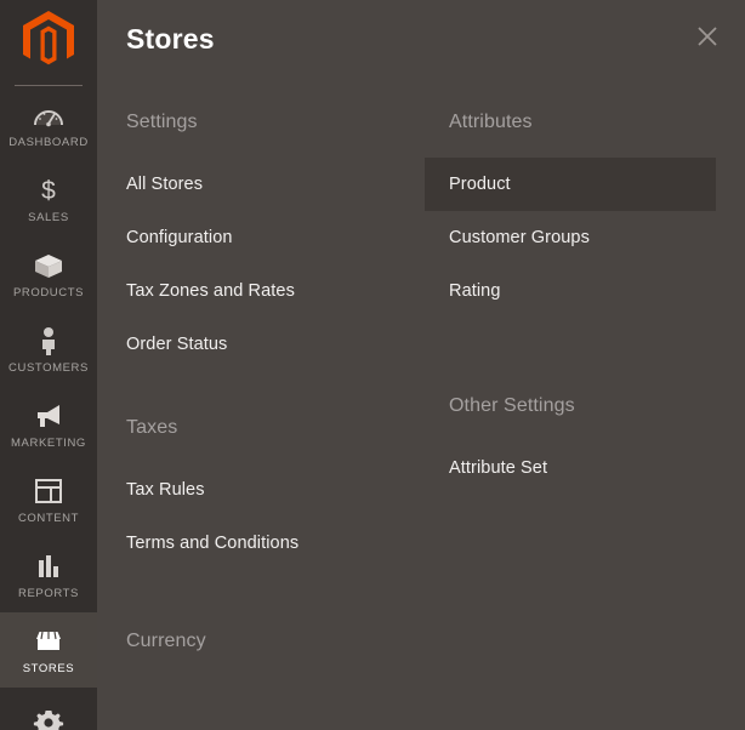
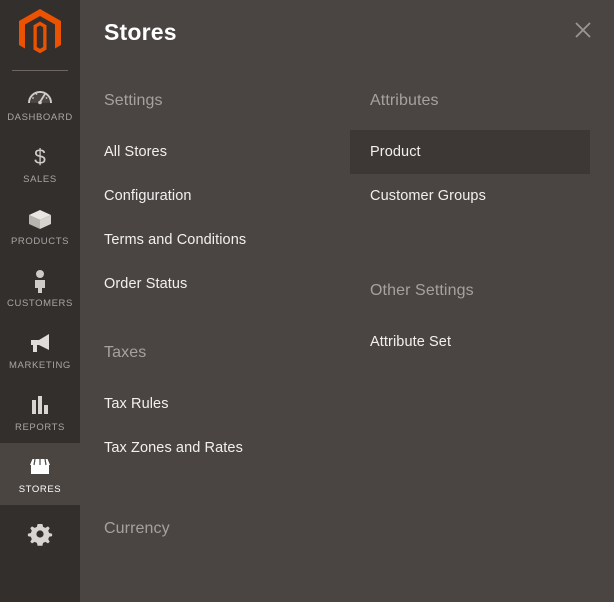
  DASHBOARD
  $
  SALES
  PRODUCTS
  CUSTOMERS
  MARKETING
- CONTENT
  REPORTS
  STORES
  Stores
  Settings
  All Stores
  Configuration
- Tax Zones and Rates
+ Terms and Conditions
  Order Status
  Taxes
  Tax Rules
- Terms and Conditions
+ Tax Zones and Rates
  Currency
  Attributes
  Product
  Customer Groups
- Rating
  Other Settings
  Attribute Set
